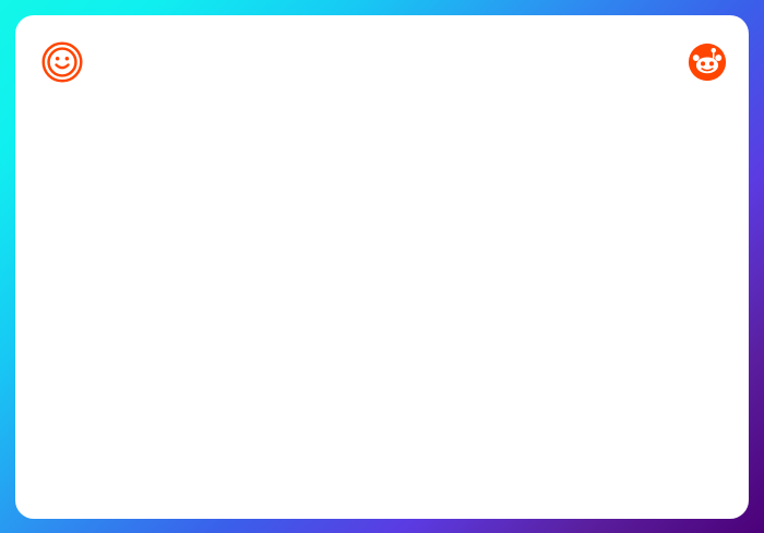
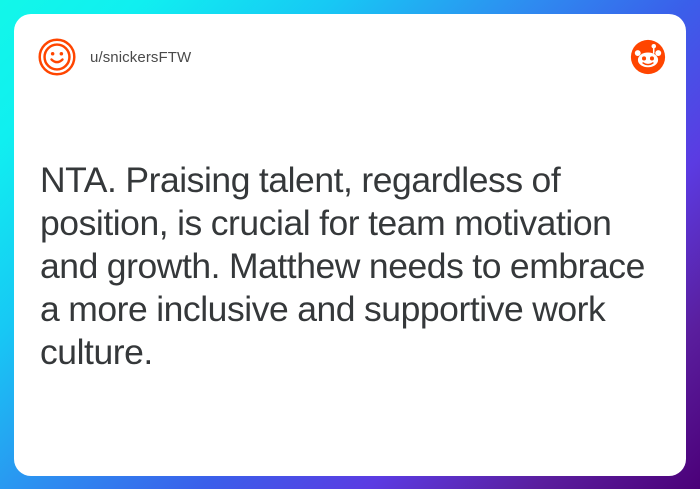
+ u/snickersFTW
+ NTA. Praising talent, regardless of position, is crucial for team motivation and growth. Matthew needs to embrace a more inclusive and supportive work culture.
